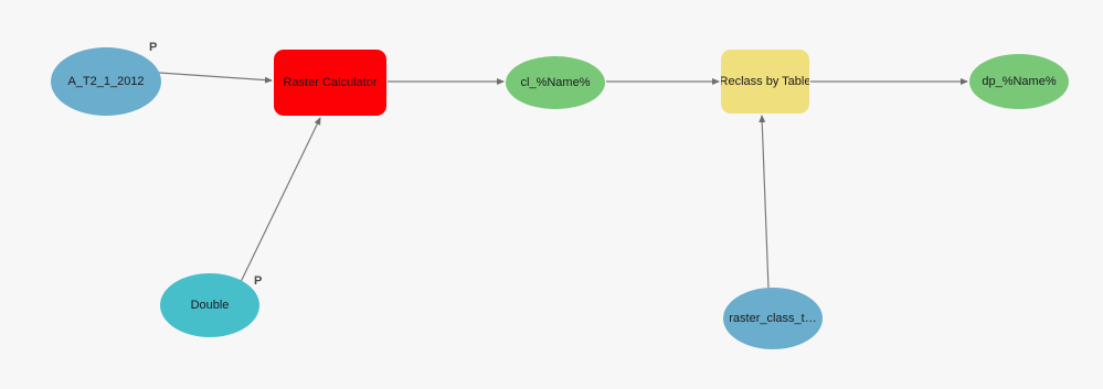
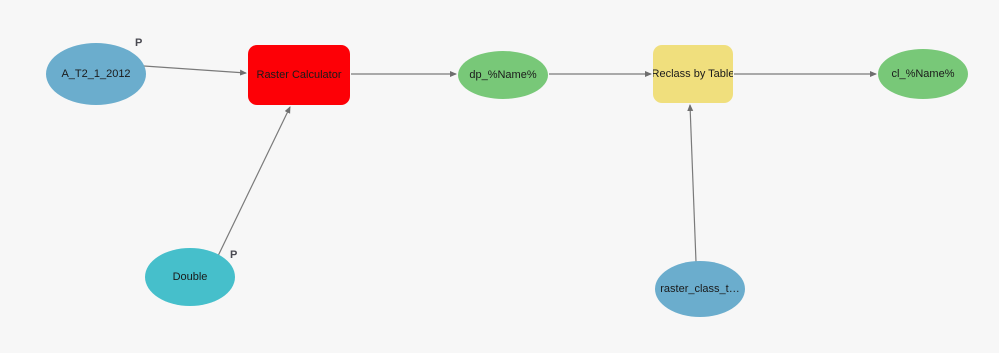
  A_T2_1_2012
  Raster Calculator
- cl_%Name%
+ dp_%Name%
  Reclass by Table
- dp_%Name%
+ cl_%Name%
  Double
  raster_class_t…
  P
  P
